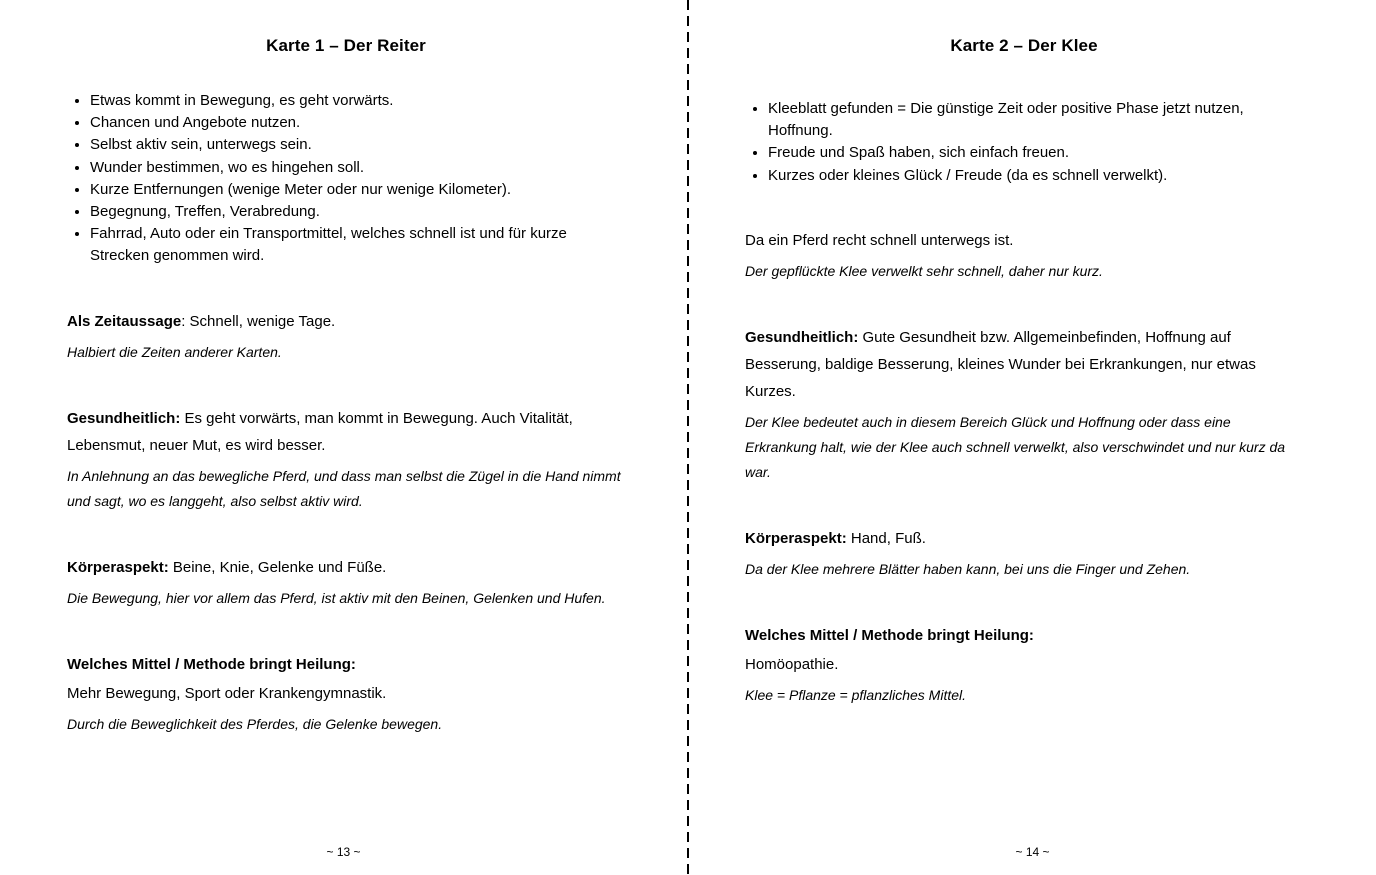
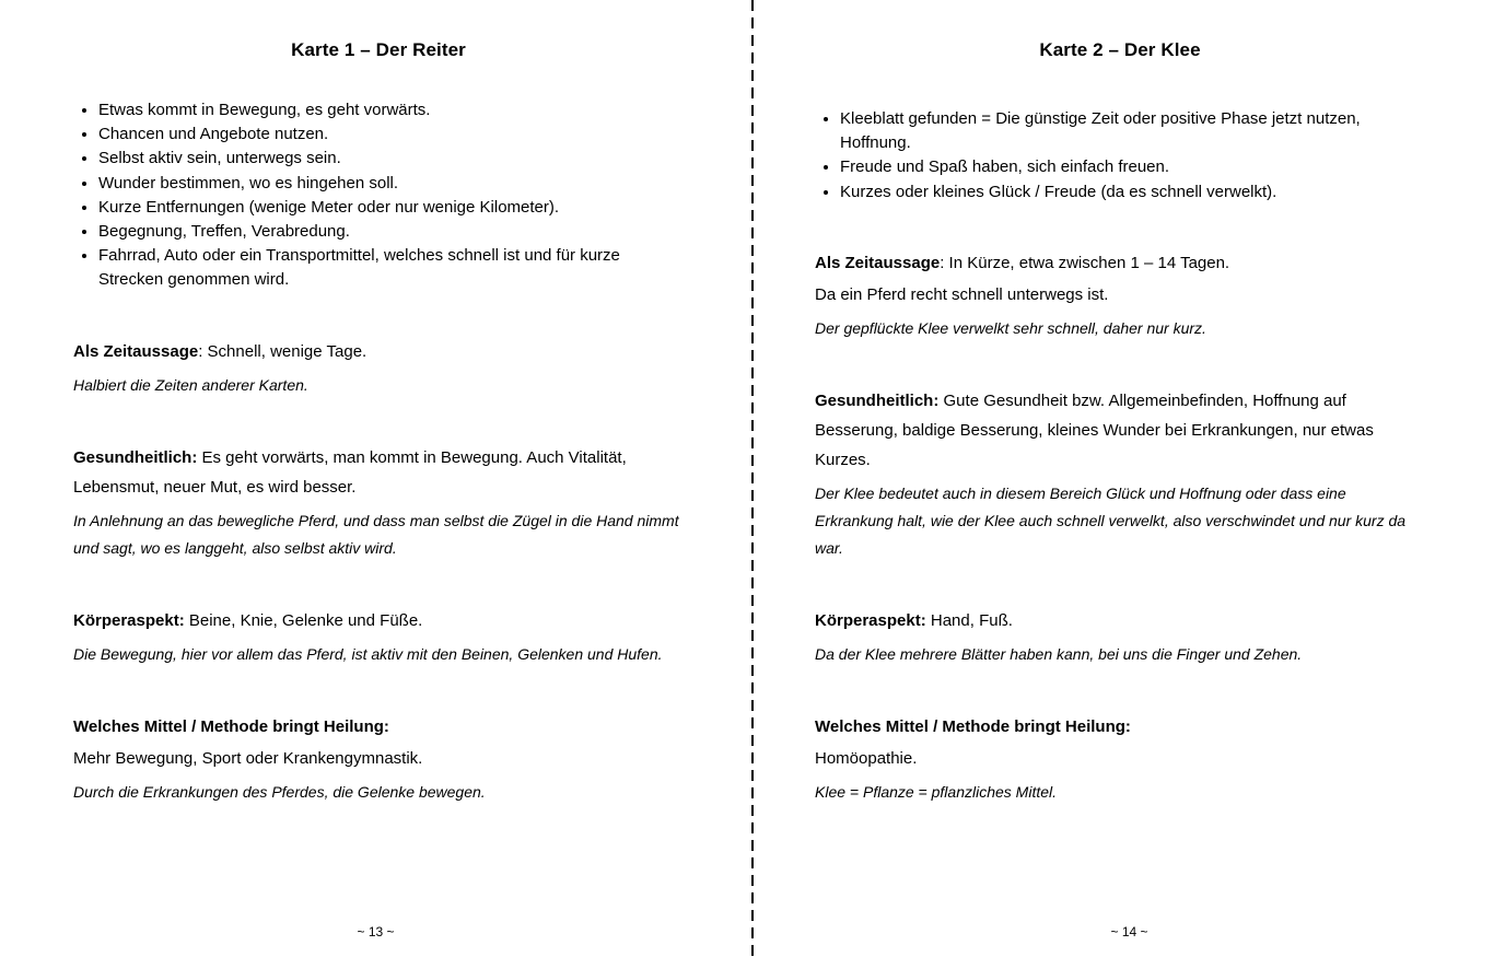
  Karte 1 – Der Reiter
  Etwas kommt in Bewegung, es geht vorwärts.
  Chancen und Angebote nutzen.
  Selbst aktiv sein, unterwegs sein.
  Wunder bestimmen, wo es hingehen soll.
  Kurze Entfernungen (wenige Meter oder nur wenige Kilometer).
  Begegnung, Treffen, Verabredung.
  Fahrrad, Auto oder ein Transportmittel, welches schnell ist und für kurze Strecken genommen wird.
  Als Zeitaussage: Schnell, wenige Tage.
  Halbiert die Zeiten anderer Karten.
  Gesundheitlich: Es geht vorwärts, man kommt in Bewegung. Auch Vitalität, Lebensmut, neuer Mut, es wird besser.
  In Anlehnung an das bewegliche Pferd, und dass man selbst die Zügel in die Hand nimmt und sagt, wo es langgeht, also selbst aktiv wird.
  Körperaspekt: Beine, Knie, Gelenke und Füße.
  Die Bewegung, hier vor allem das Pferd, ist aktiv mit den Beinen, Gelenken und Hufen.
  Welches Mittel / Methode bringt Heilung:
  Mehr Bewegung, Sport oder Krankengymnastik.
- Durch die Beweglichkeit des Pferdes, die Gelenke bewegen.
+ Durch die Erkrankungen des Pferdes, die Gelenke bewegen.
  ~ 13 ~
  Karte 2 – Der Klee
  Kleeblatt gefunden = Die günstige Zeit oder positive Phase jetzt nutzen, Hoffnung.
  Freude und Spaß haben, sich einfach freuen.
  Kurzes oder kleines Glück / Freude (da es schnell verwelkt).
+ Als Zeitaussage: In Kürze, etwa zwischen 1 – 14 Tagen.
  Da ein Pferd recht schnell unterwegs ist.
  Der gepflückte Klee verwelkt sehr schnell, daher nur kurz.
  Gesundheitlich: Gute Gesundheit bzw. Allgemeinbefinden, Hoffnung auf Besserung, baldige Besserung, kleines Wunder bei Erkrankungen, nur etwas Kurzes.
  Der Klee bedeutet auch in diesem Bereich Glück und Hoffnung oder dass eine Erkrankung halt, wie der Klee auch schnell verwelkt, also verschwindet und nur kurz da war.
  Körperaspekt: Hand, Fuß.
  Da der Klee mehrere Blätter haben kann, bei uns die Finger und Zehen.
  Welches Mittel / Methode bringt Heilung:
  Homöopathie.
  Klee = Pflanze = pflanzliches Mittel.
  ~ 14 ~
